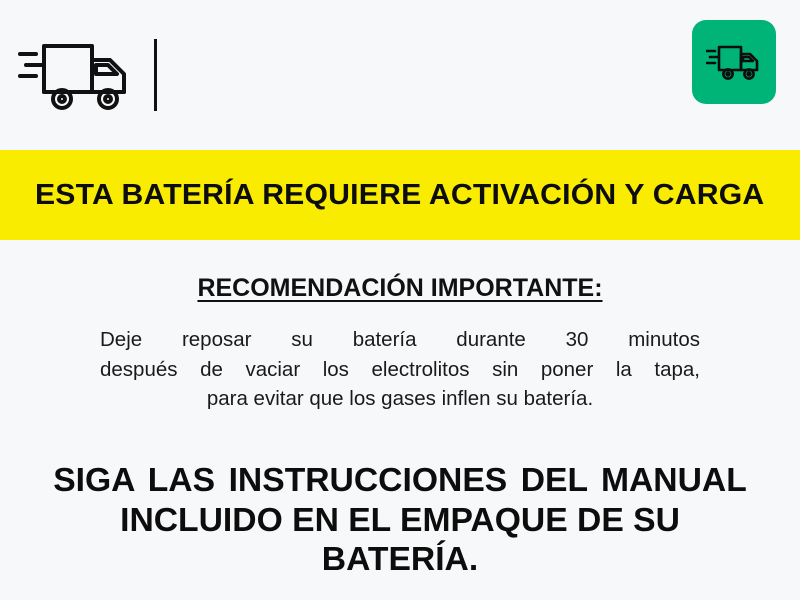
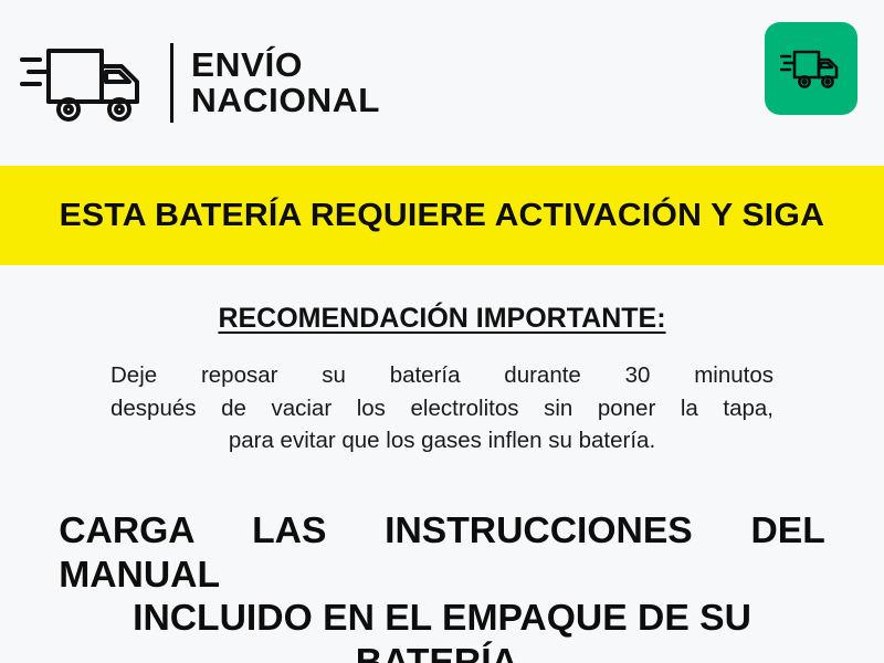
+ ENVÍO
+ NACIONAL
- ESTA BATERÍA REQUIERE ACTIVACIÓN Y CARGA
+ ESTA BATERÍA REQUIERE ACTIVACIÓN Y SIGA
  RECOMENDACIÓN IMPORTANTE:
  Deje reposar su batería durante 30 minutos
  después de vaciar los electrolitos sin poner la tapa,
  para evitar que los gases inflen su batería.
- SIGA LAS INSTRUCCIONES DEL MANUAL
+ CARGA LAS INSTRUCCIONES DEL MANUAL
  INCLUIDO EN EL EMPAQUE DE SU BATERÍA.
